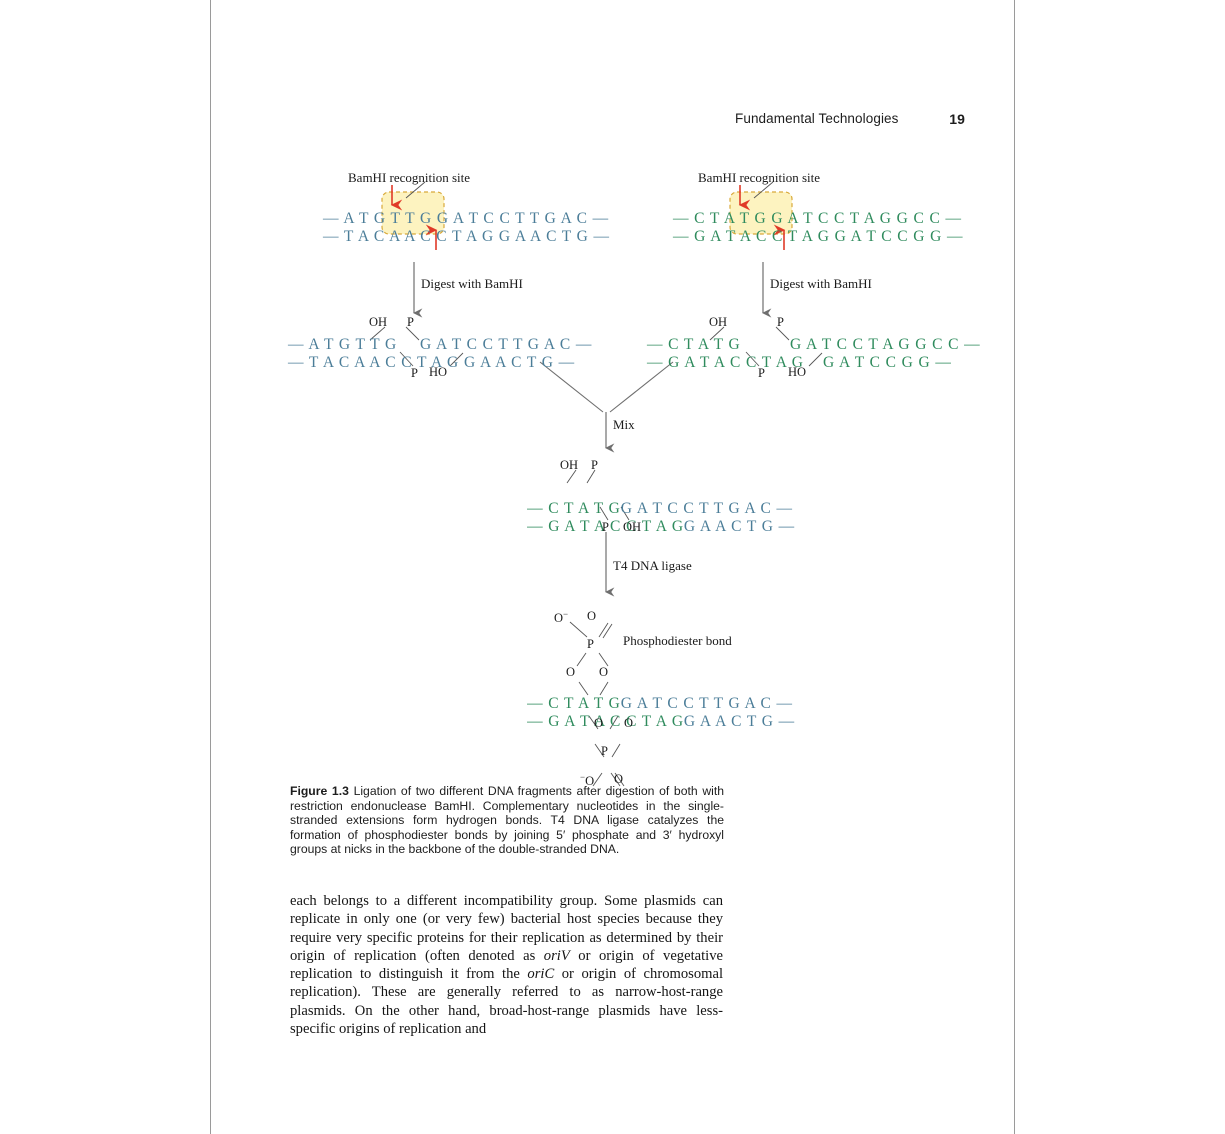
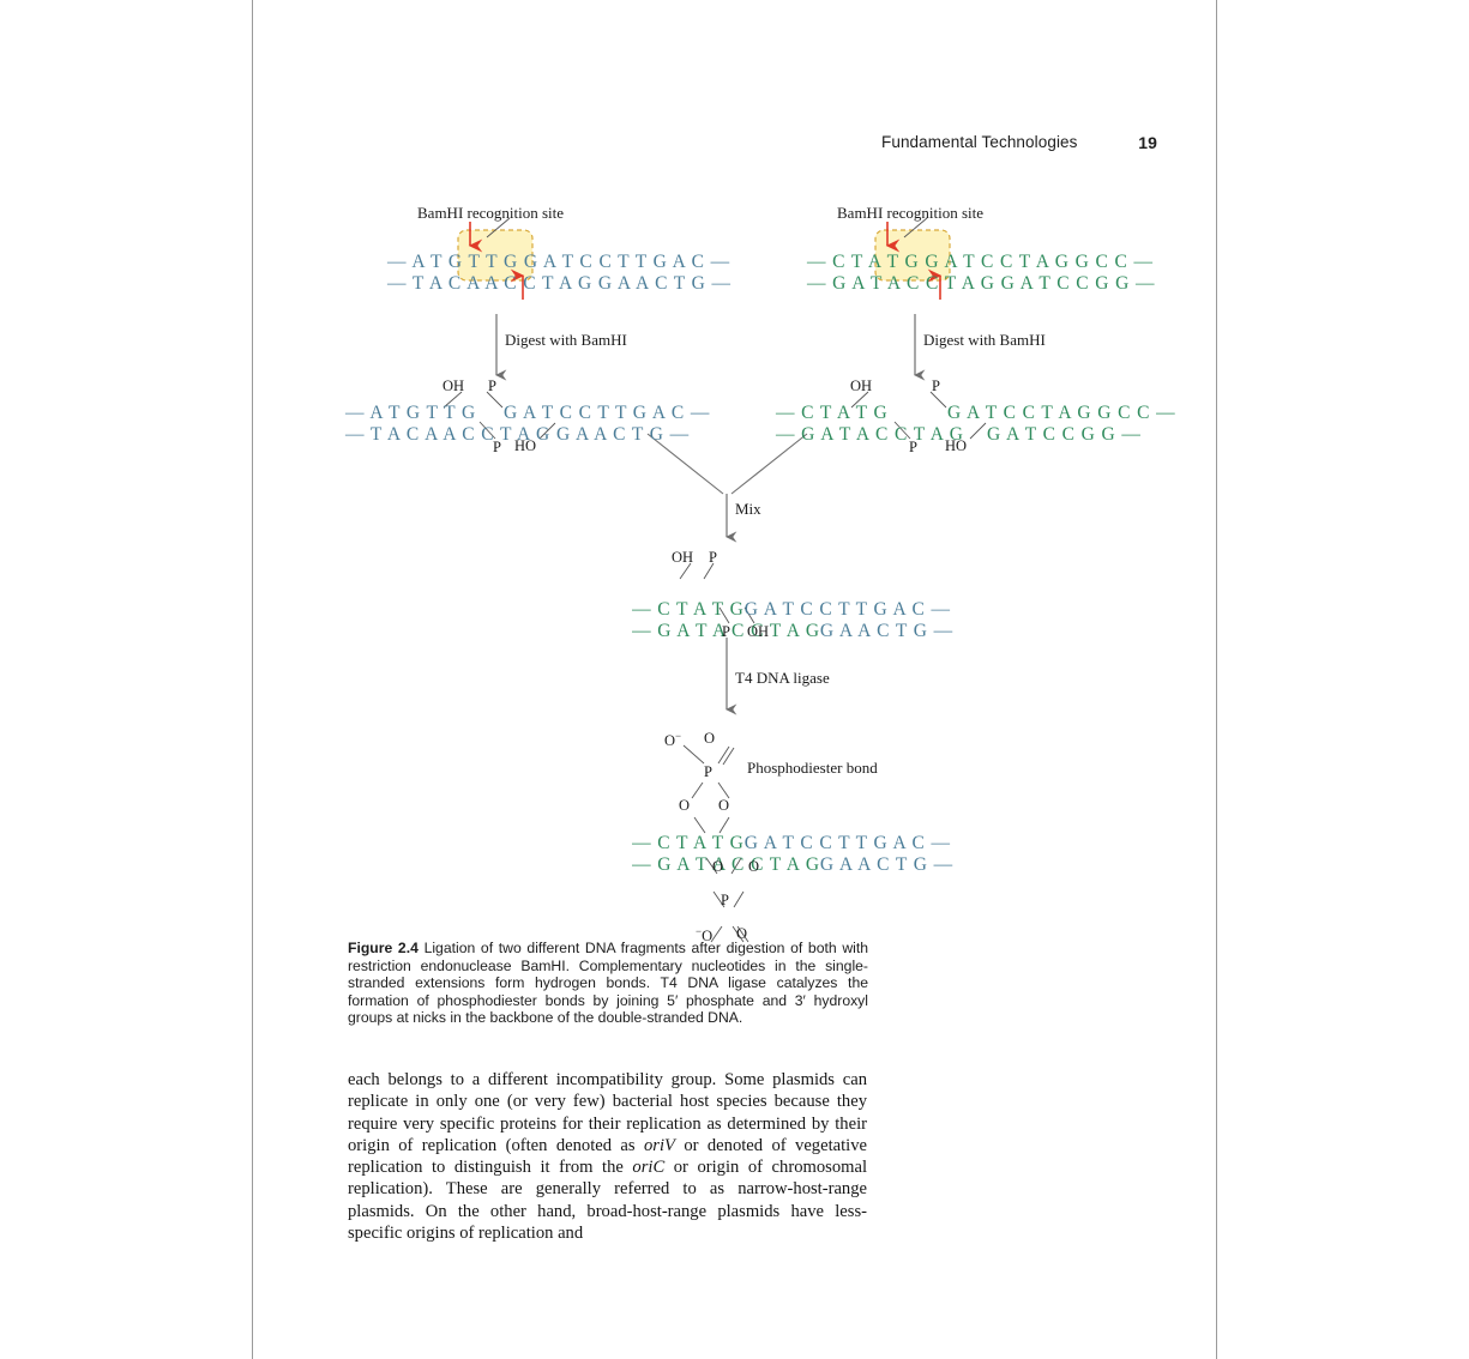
  Fundamental Technologies
  19
  BamHI recognition site
  — A T G T T G G A T C C T T G A C —
  — T A C A A C C T A G G A A C T G —
  BamHI recognition site
  — C T A T G G A T C C T A G G C C —
  — G A T A C C T A G G A T C C G G —
  Digest with BamHI
  Digest with BamHI
  OH
  P
  — A T G T T G
  — T A C A A C C T A G
  G A T C C T T G A C —
  G A A C T G —
  P
  HO
  OH
  P
  — C T A T G
  — G A T A C C T A G
  G A T C C T A G G C C —
  G A T C C G G —
  P
  HO
  Mix
  OH
  P
  — C T A T GG A T C C T T G A C —
  — G A T A C C T A GG A A C T G —
  P
  OH
  T4 DNA ligase
  O−
  O
  P
  O
  O
  Phosphodiester bond
  — C T A T GG A T C C T T G A C —
  — G A T A C C T A GG A A C T G —
  O
  O
  P
  −O
  O
- Figure 1.3 Ligation of two different DNA fragments after digestion of both with restriction endonuclease BamHI. Complementary nucleotides in the single-stranded extensions form hydrogen bonds. T4 DNA ligase catalyzes the formation of phosphodiester bonds by joining 5′ phosphate and 3′ hydroxyl groups at nicks in the backbone of the double-stranded DNA.
+ Figure 2.4 Ligation of two different DNA fragments after digestion of both with restriction endonuclease BamHI. Complementary nucleotides in the single-stranded extensions form hydrogen bonds. T4 DNA ligase catalyzes the formation of phosphodiester bonds by joining 5′ phosphate and 3′ hydroxyl groups at nicks in the backbone of the double-stranded DNA.
- each belongs to a different incompatibility group. Some plasmids can replicate in only one (or very few) bacterial host species because they require very specific proteins for their replication as determined by their origin of replication (often denoted as oriV or origin of vegetative replication to distinguish it from the oriC or origin of chromosomal replication). These are generally referred to as narrow-host-range plasmids. On the other hand, broad-host-range plasmids have less-specific origins of replication and
+ each belongs to a different incompatibility group. Some plasmids can replicate in only one (or very few) bacterial host species because they require very specific proteins for their replication as determined by their origin of replication (often denoted as oriV or denoted of vegetative replication to distinguish it from the oriC or origin of chromosomal replication). These are generally referred to as narrow-host-range plasmids. On the other hand, broad-host-range plasmids have less-specific origins of replication and
